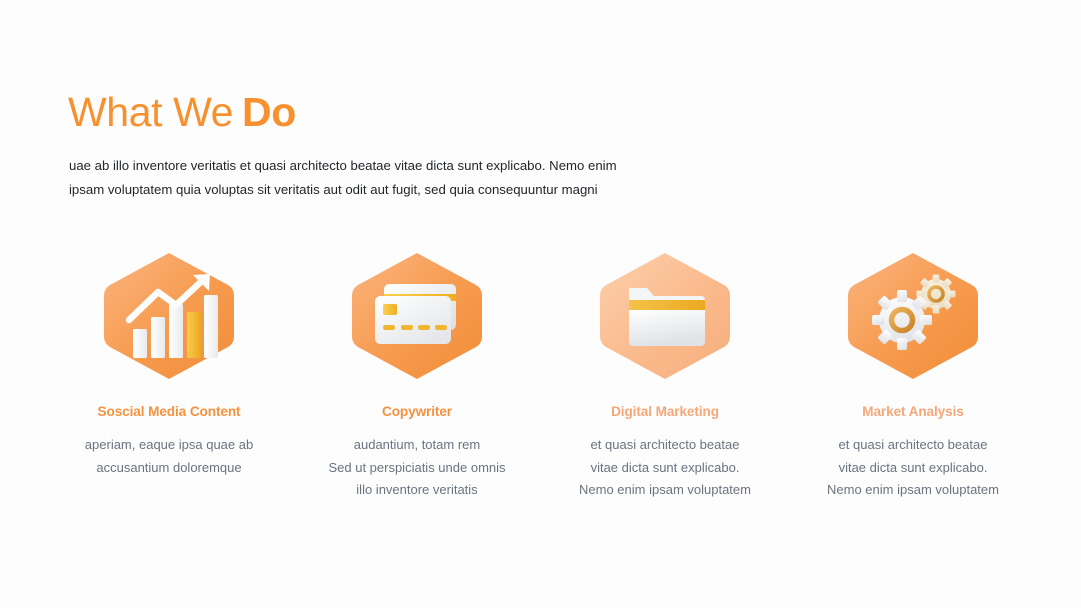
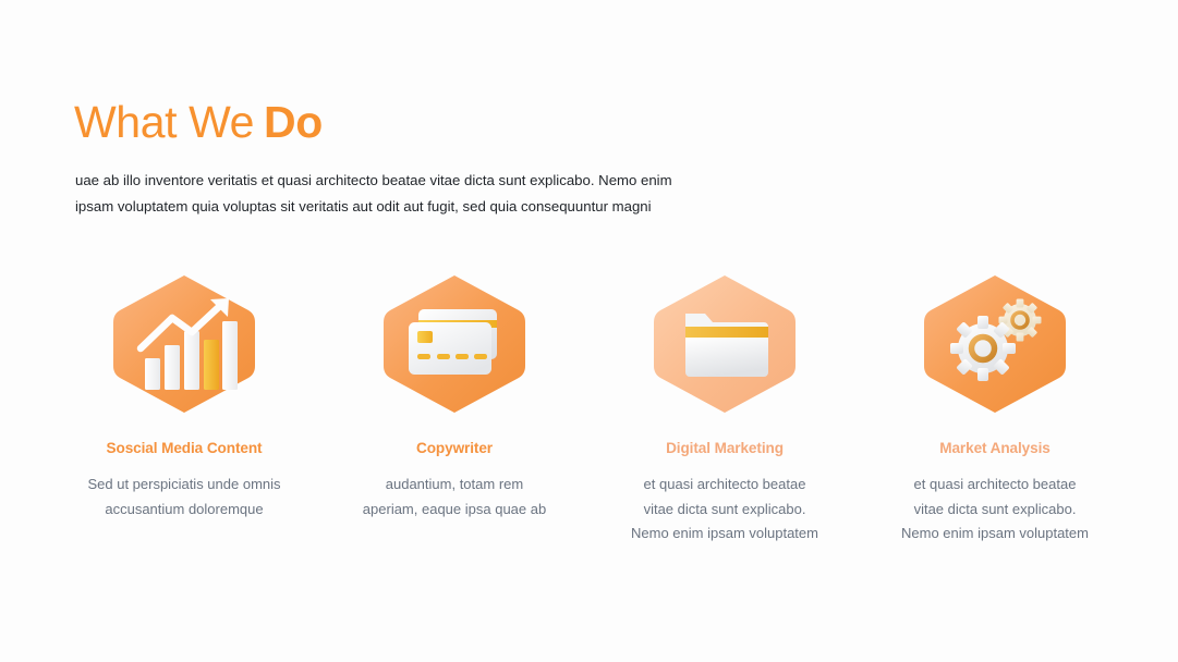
  What We Do
  uae ab illo inventore veritatis et quasi architecto beatae vitae dicta sunt explicabo. Nemo enim
  ipsam voluptatem quia voluptas sit veritatis aut odit aut fugit, sed quia consequuntur magni
  Soscial Media Content
- aperiam, eaque ipsa quae ab
+ Sed ut perspiciatis unde omnis
  accusantium doloremque
  Copywriter
  audantium, totam rem
- Sed ut perspiciatis unde omnis
+ aperiam, eaque ipsa quae ab
- illo inventore veritatis
  Digital Marketing
  et quasi architecto beatae
  vitae dicta sunt explicabo.
  Nemo enim ipsam voluptatem
  Market Analysis
  et quasi architecto beatae
  vitae dicta sunt explicabo.
  Nemo enim ipsam voluptatem
